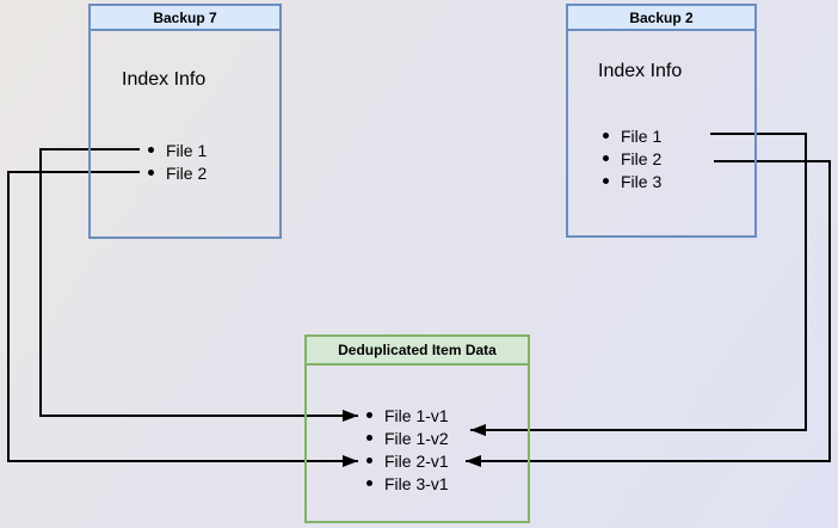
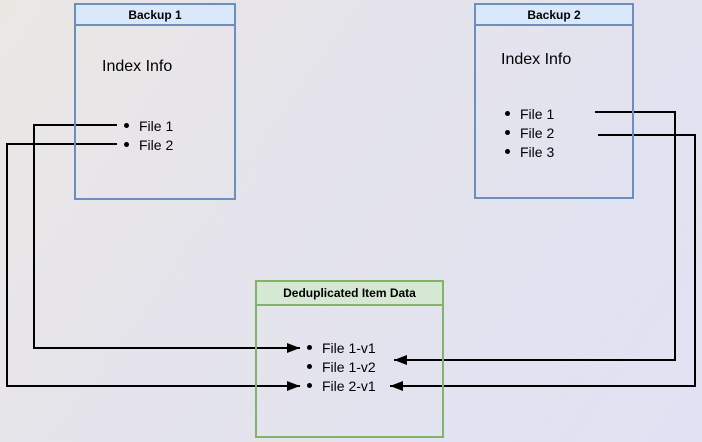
- Backup 7
+ Backup 1
  Index Info
  File 1
  File 2
  Backup 2
  Index Info
  File 1
  File 2
  File 3
  Deduplicated Item Data
  File 1-v1
  File 1-v2
  File 2-v1
- File 3-v1
